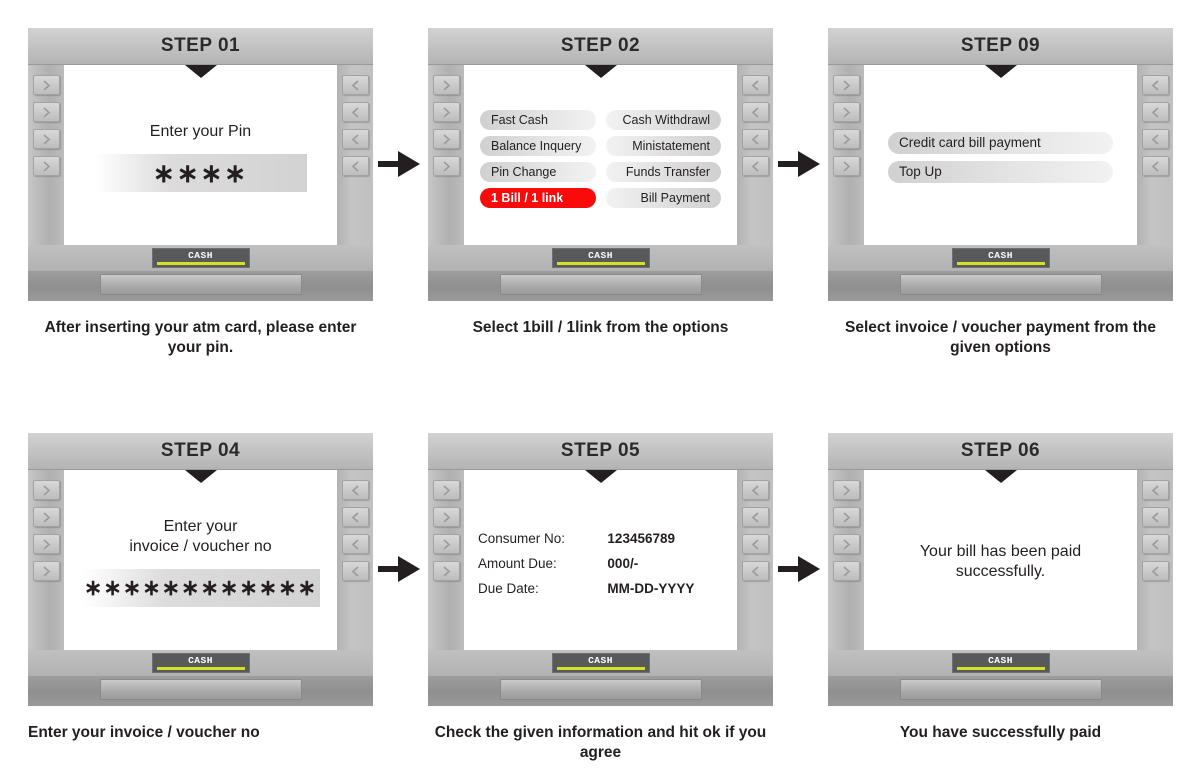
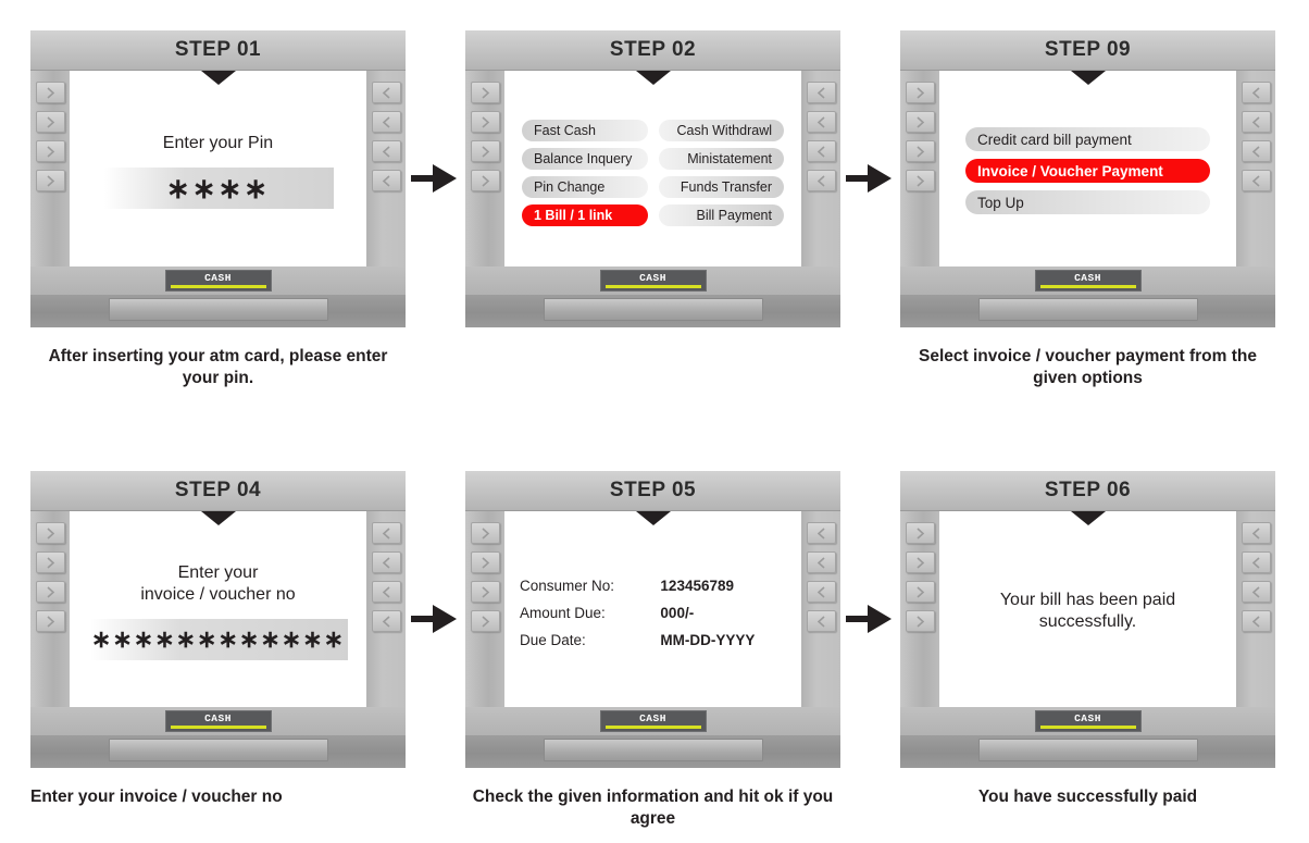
  STEP 01
  Enter your Pin
  ∗∗∗∗
  CASH
  After inserting your atm card, please enter your pin.
  STEP 02
  Fast Cash
  Cash Withdrawl
  Balance Inquery
  Ministatement
  Pin Change
  Funds Transfer
  1 Bill / 1 link
  Bill Payment
  CASH
- Select 1bill / 1link from the options
  STEP 09
  Credit card bill payment
+ Invoice / Voucher Payment
  Top Up
  CASH
  Select invoice / voucher payment from the given options
  STEP 04
  Enter your
  invoice / voucher no
  ∗∗∗∗∗∗∗∗∗∗∗∗
  CASH
  Enter your invoice / voucher no
  STEP 05
  Consumer No:	123456789
  Amount Due:	000/-
  Due Date:	MM-DD-YYYY
  CASH
  Check the given information and hit ok if you agree
  STEP 06
  Your bill has been paid successfully.
  CASH
  You have successfully paid
